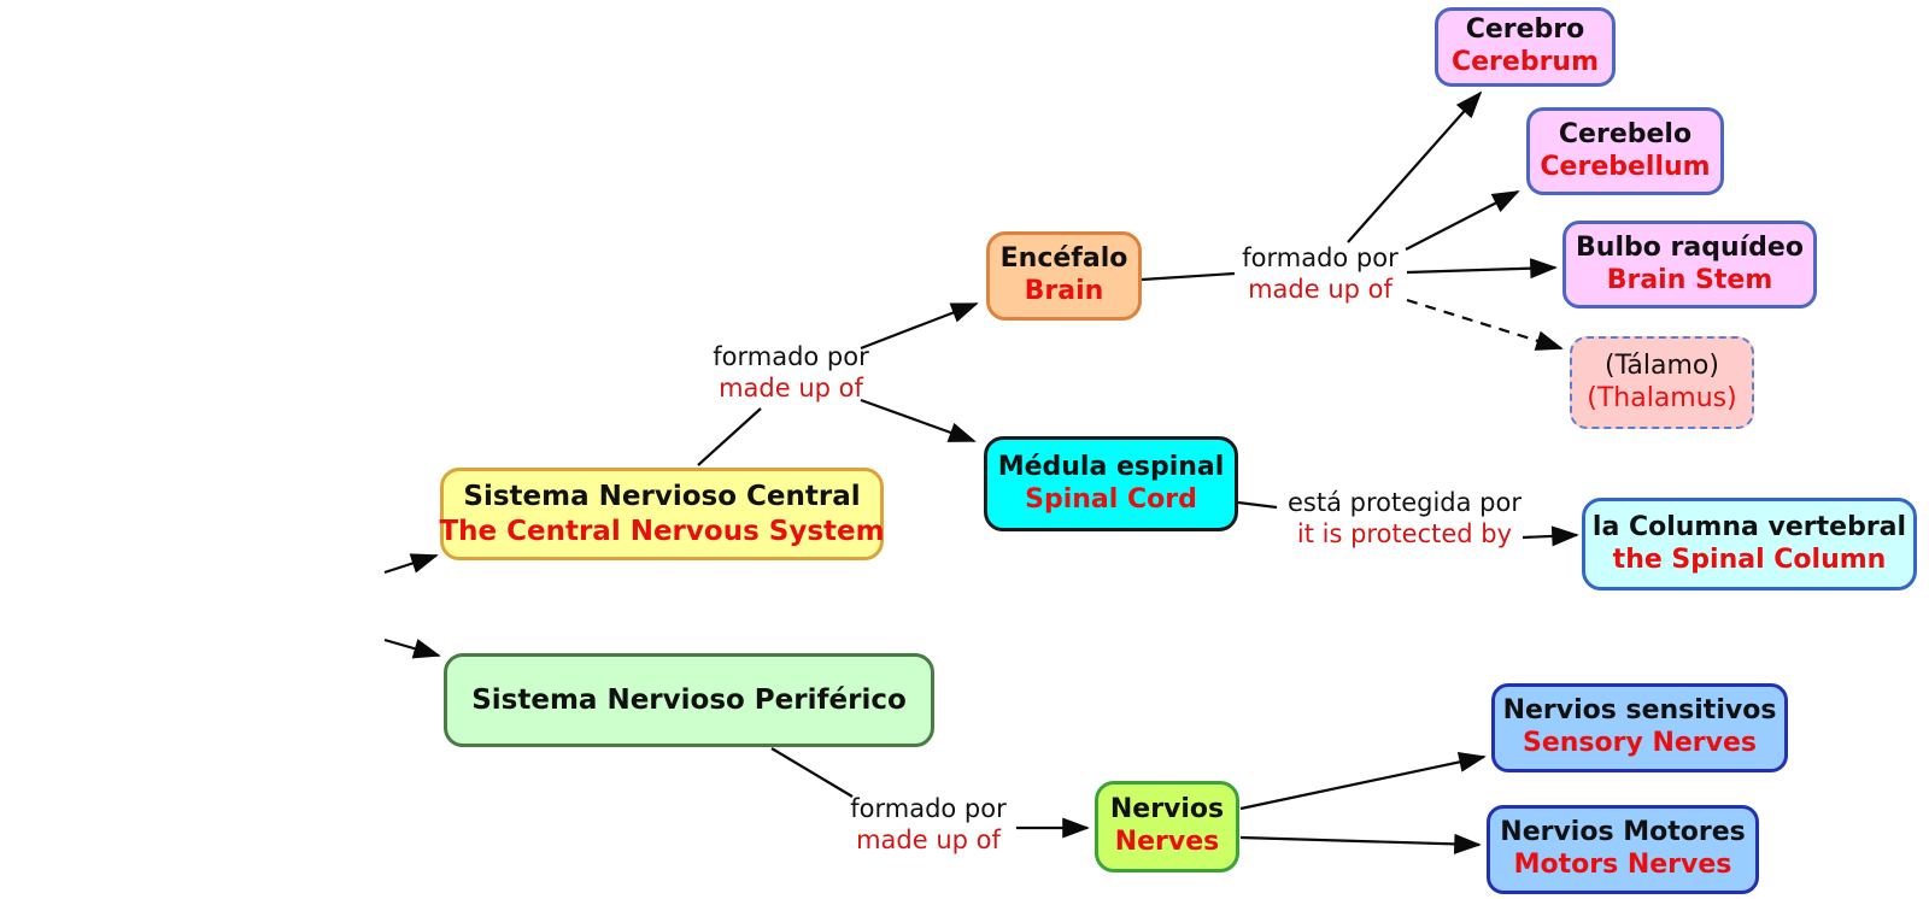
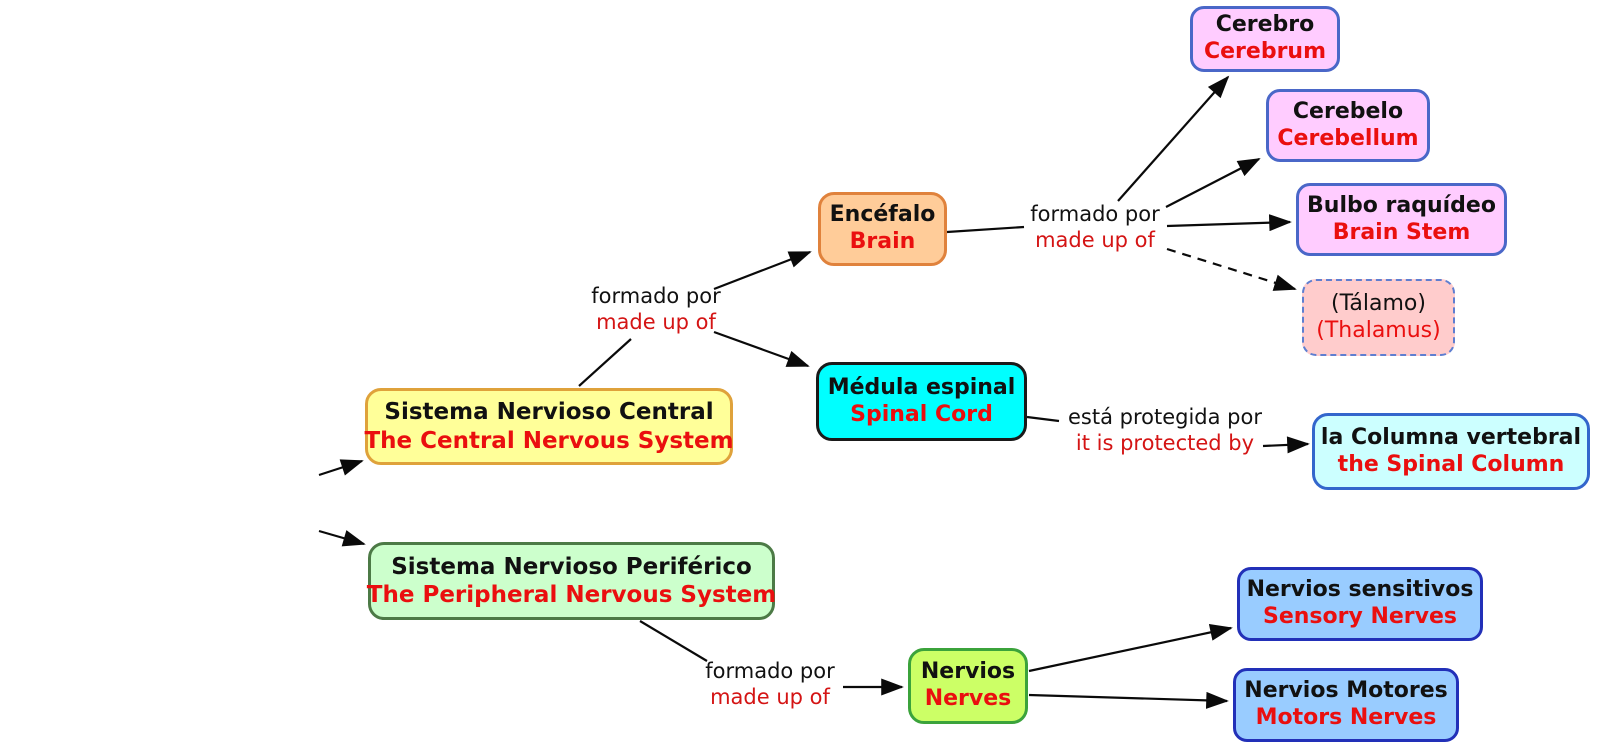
  Sistema Nervioso Central
  The Central Nervous System
  Sistema Nervioso Periférico
+ The Peripheral Nervous System
  Encéfalo
  Brain
  Médula espinal
  Spinal Cord
  Cerebro
  Cerebrum
  Cerebelo
  Cerebellum
  Bulbo raquídeo
  Brain Stem
  (Tálamo)
  (Thalamus)
  la Columna vertebral
  the Spinal Column
  Nervios
  Nerves
  Nervios sensitivos
  Sensory Nerves
  Nervios Motores
  Motors Nerves
  formado por
  made up of
  formado por
  made up of
  está protegida por
  it is protected by
  formado por
  made up of
